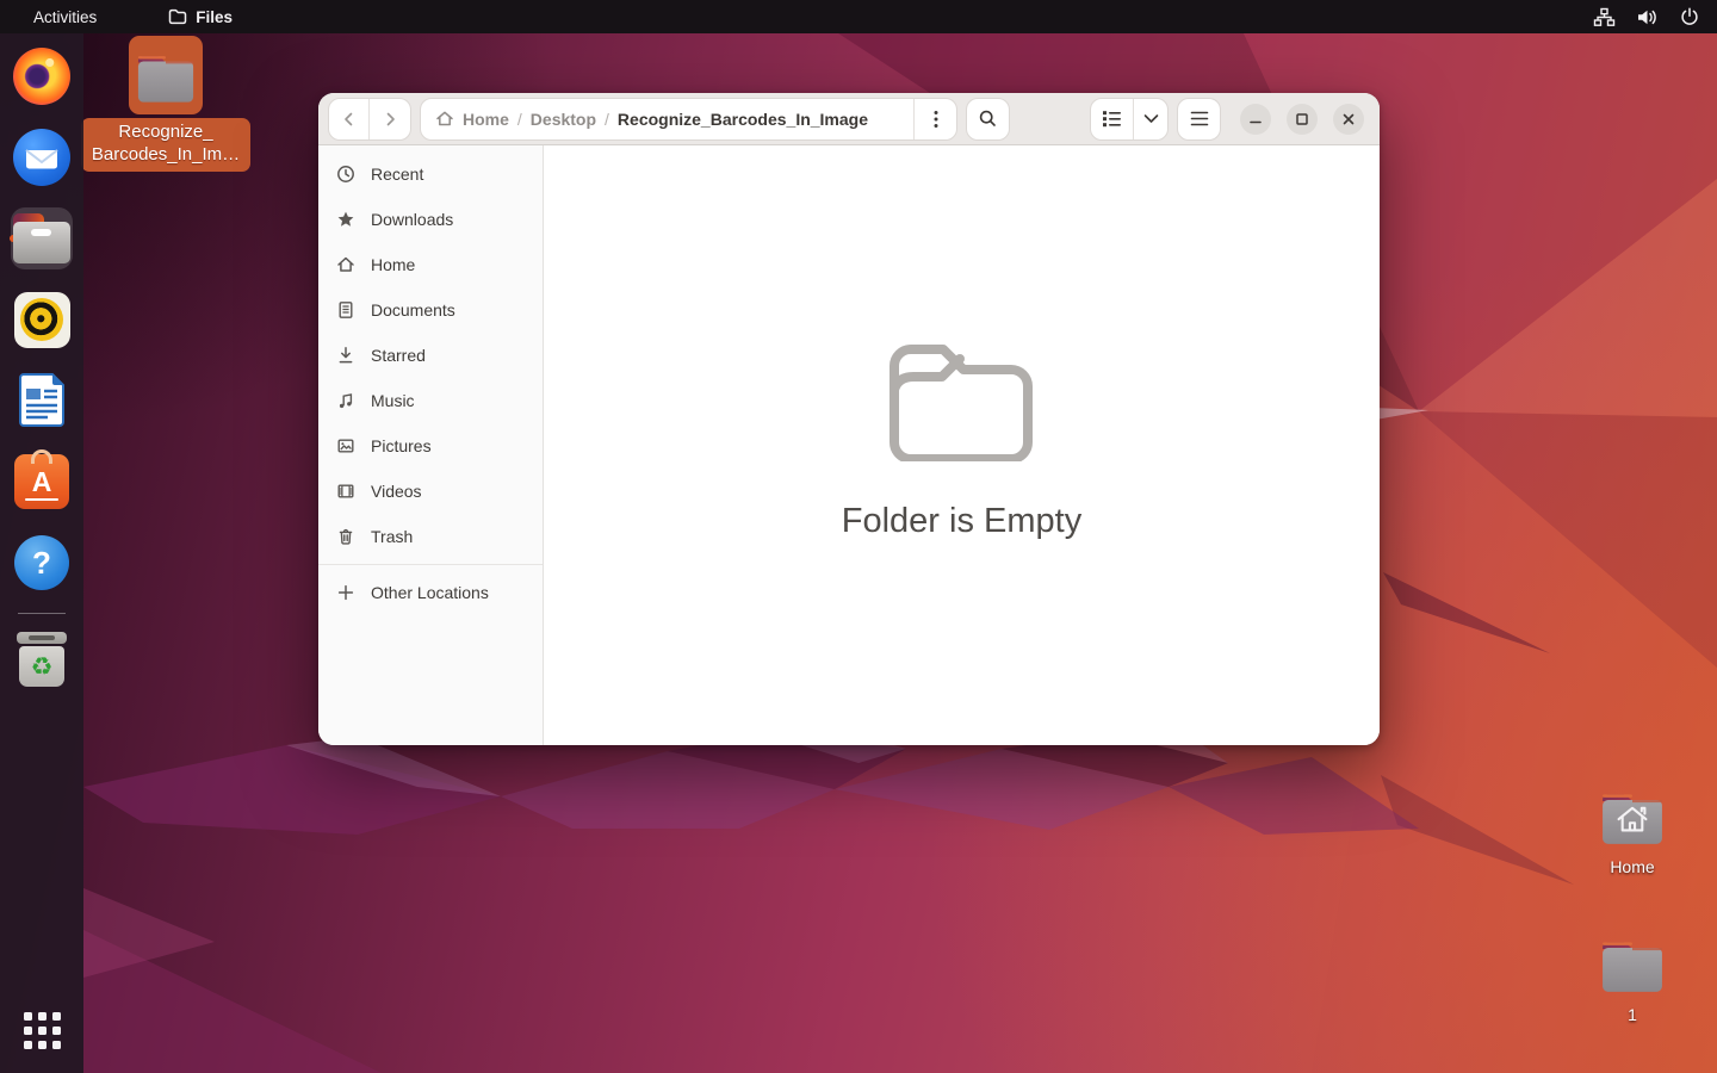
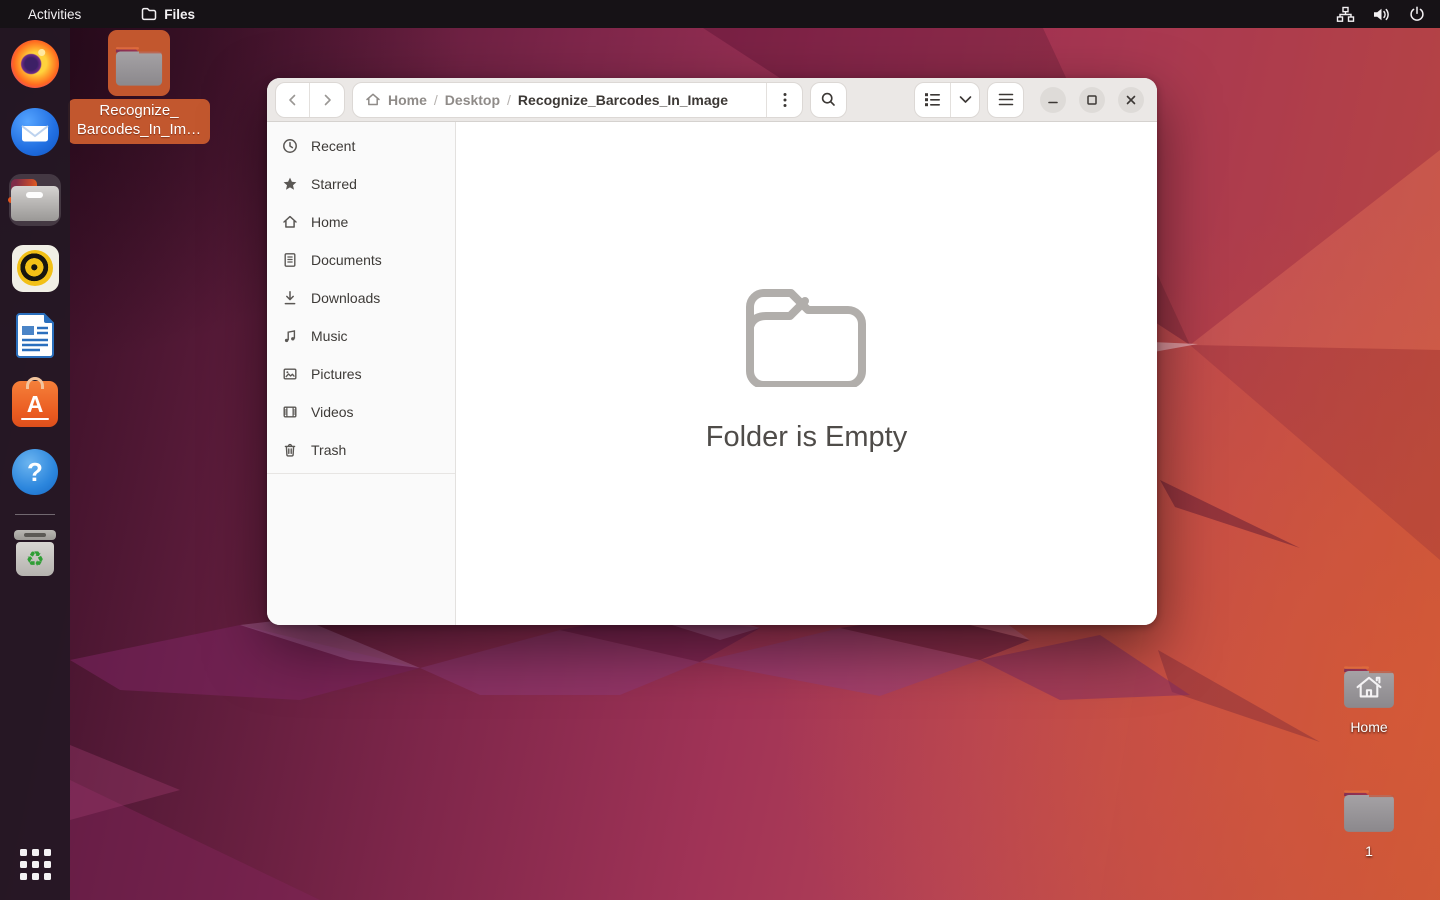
  Activities
  Files
  A
  ?
  ♻
  Recognize_
  Barcodes_In_Im…
  Home
  /
  Desktop
  /
  Recognize_Barcodes_In_Image
  Recent
- Downloads
+ Starred
  Home
  Documents
- Starred
+ Downloads
  Music
  Pictures
  Videos
  Trash
- Other Locations
  Folder is Empty
  Home
  1
